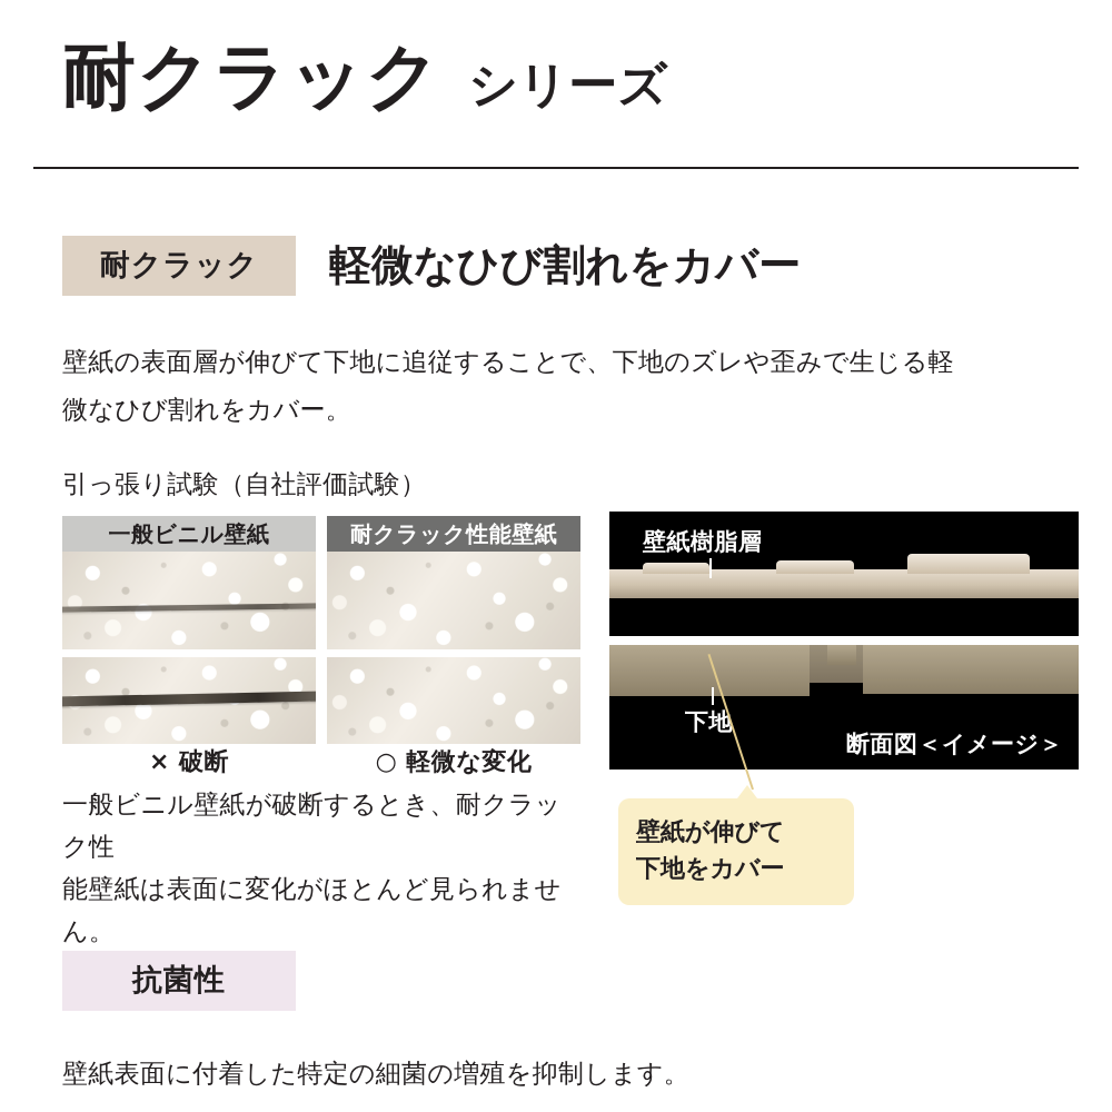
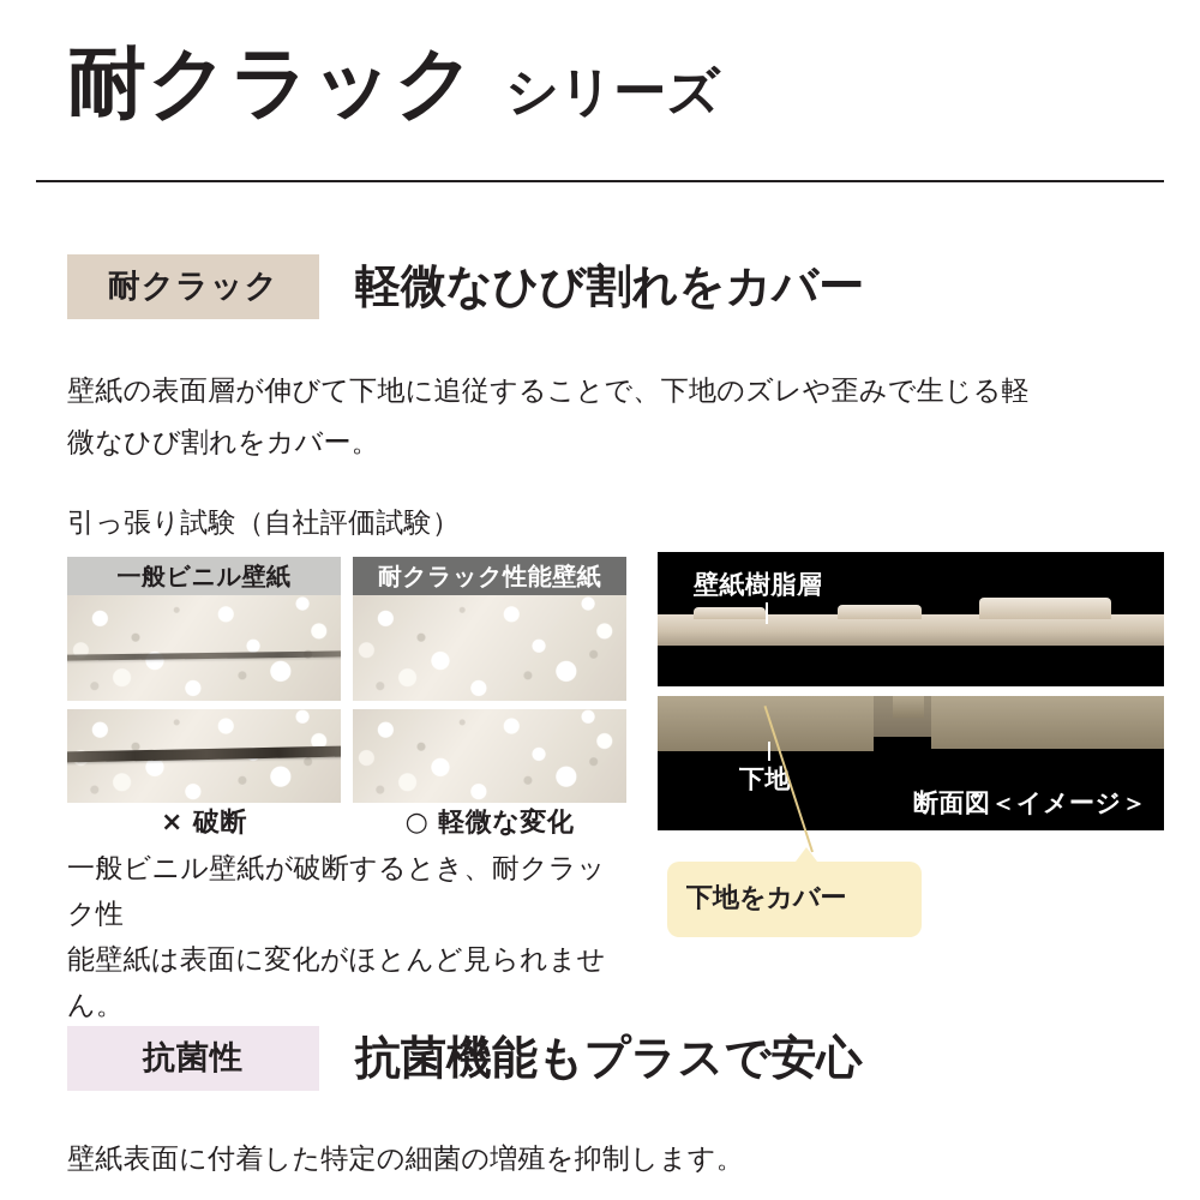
  耐クラック
  シリーズ
  耐クラック
  軽微なひび割れをカバー
  壁紙の表面層が伸びて下地に追従することで、下地のズレや歪みで生じる軽
  微なひび割れをカバー。
  引っ張り試験（自社評価試験）
  一般ビニル壁紙
  × 破断
  耐クラック性能壁紙
  ○ 軽微な変化
  一般ビニル壁紙が破断するとき、耐クラック性
  能壁紙は表面に変化がほとんど見られません。
  壁紙樹脂層
  下地
  断面図＜イメージ＞
- 壁紙が伸びて
  下地をカバー
  抗菌性
+ 抗菌機能もプラスで安心
  壁紙表面に付着した特定の細菌の増殖を抑制します。
